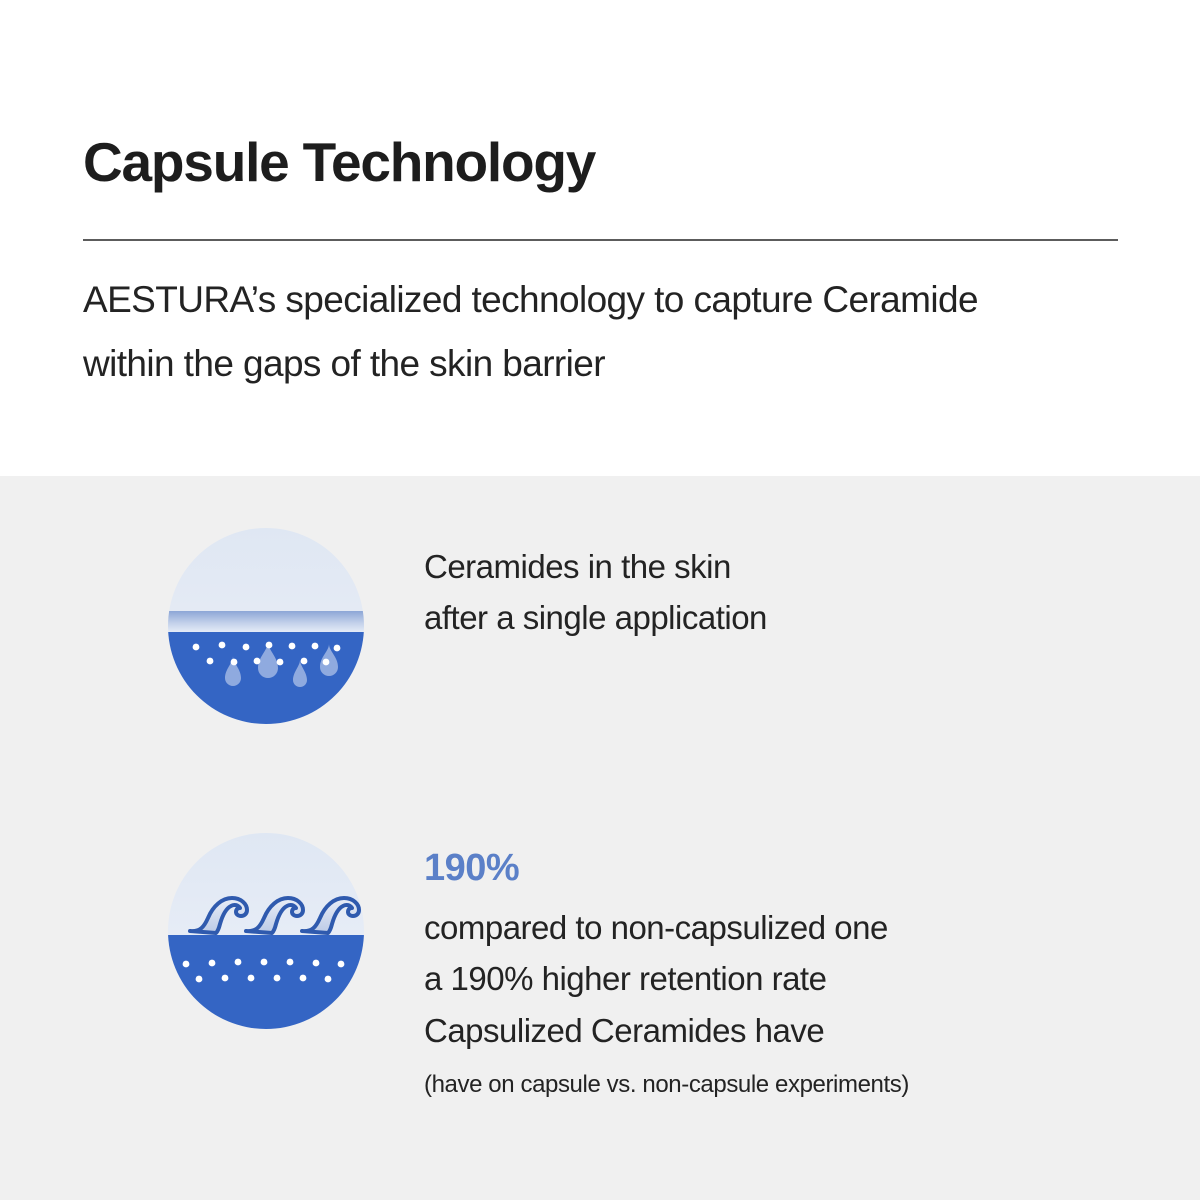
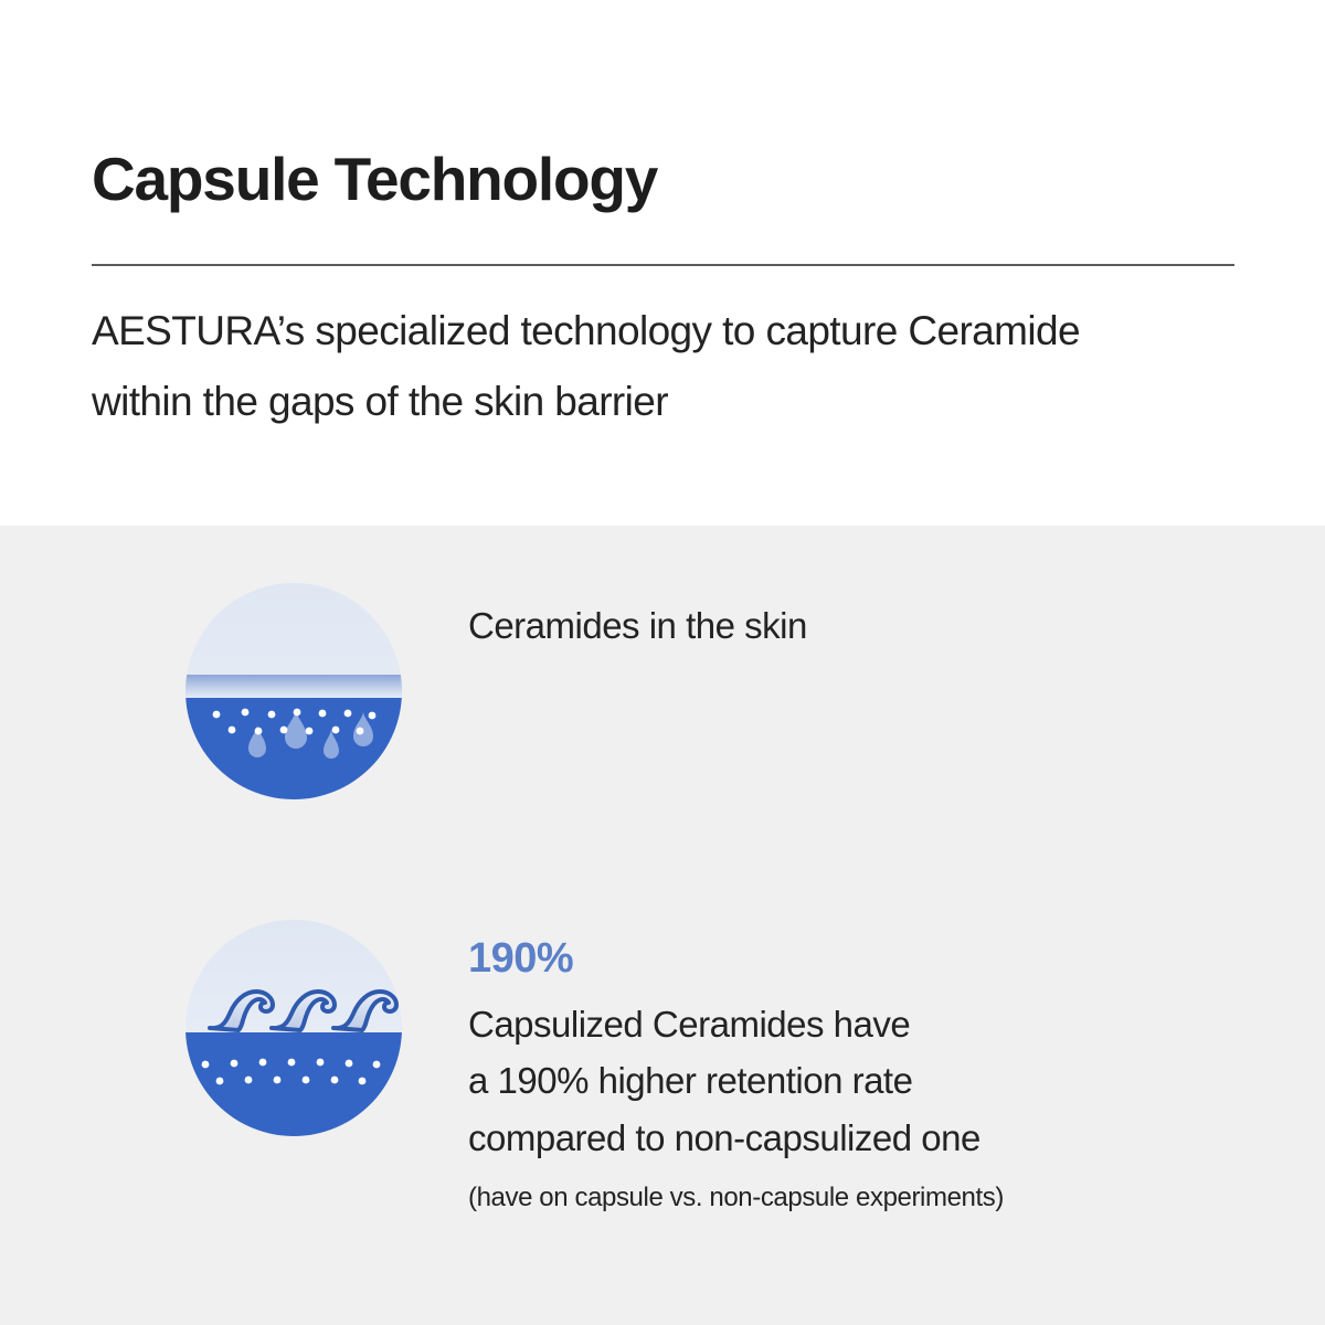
  Capsule Technology
  AESTURA’s specialized technology to capture Ceramide
  within the gaps of the skin barrier
  Ceramides in the skin
- after a single application
  190%
- compared to non-capsulized one
+ Capsulized Ceramides have
  a 190% higher retention rate
- Capsulized Ceramides have
+ compared to non-capsulized one
  (have on capsule vs. non-capsule experiments)
